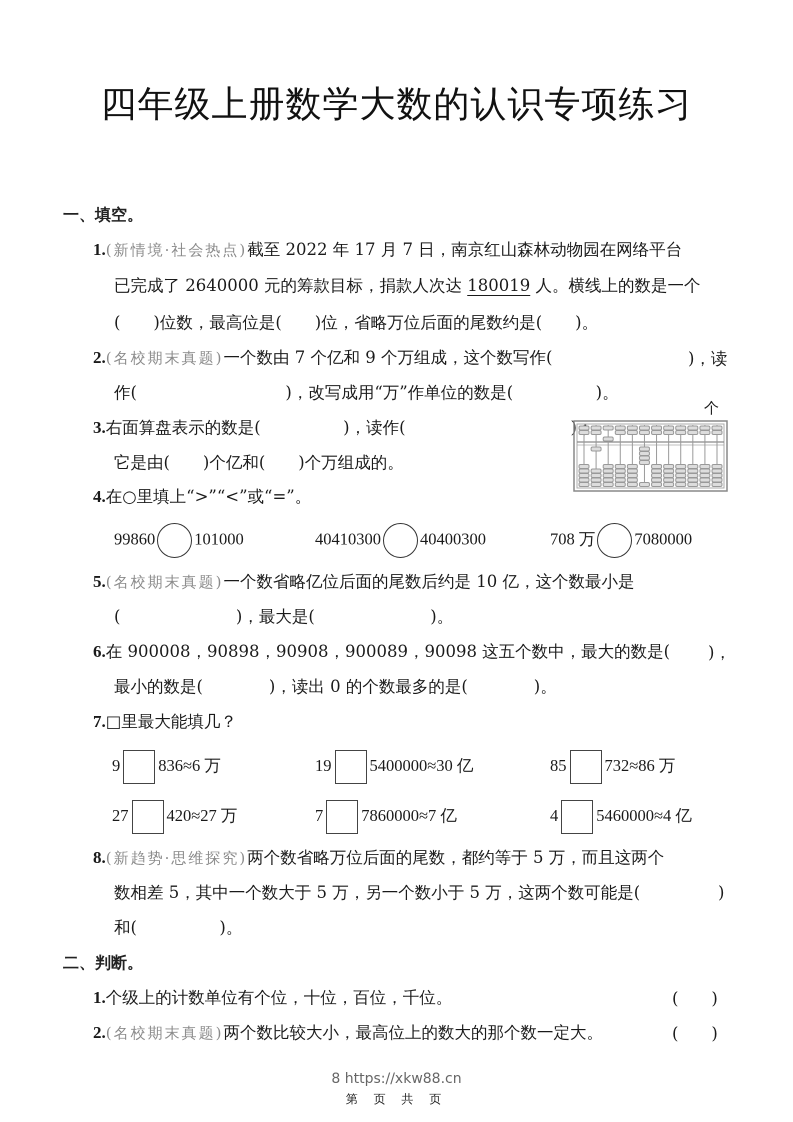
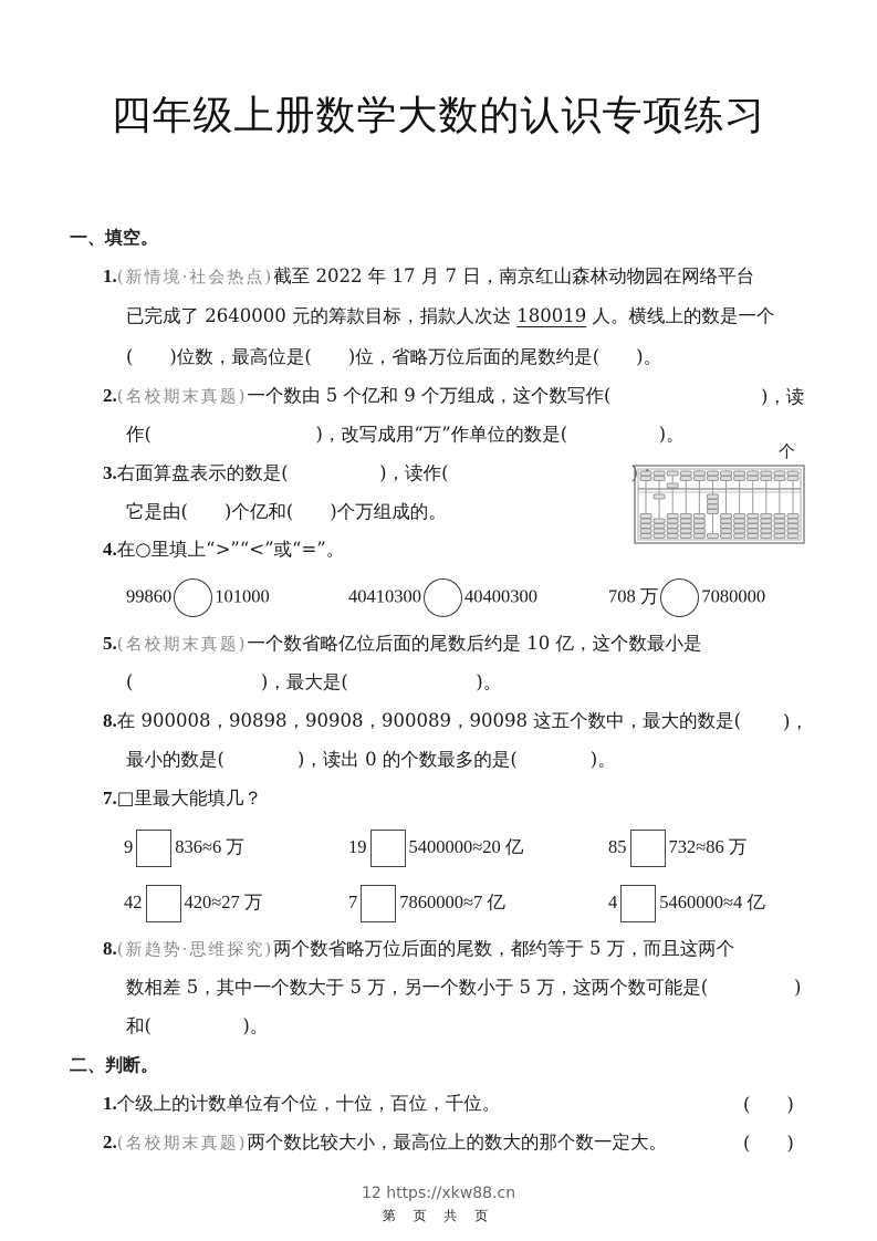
  四年级上册数学大数的认识专项练习
  一、填空。
  1.(新情境·社会热点)截至 2022 年 17 月 7 日，南京红山森林动物园在网络平台
  已完成了 2640000 元的筹款目标，捐款人次达 180019 人。横线上的数是一个
  ( )位数，最高位是( )位，省略万位后面的尾数约是( )。
- 2.(名校期末真题)一个数由 7 个亿和 9 个万组成，这个数写作(
+ 2.(名校期末真题)一个数由 5 个亿和 9 个万组成，这个数写作(
  )，读
  作( )，改写成用“万”作单位的数是( )。
  3.右面算盘表示的数是( )，读作(
  它是由( )个亿和( )个万组成的。
  个
  4.在○里填上“>”“<”或“=”。
  99860 101000
  40410300 40400300
  708 万 7080000
  5.(名校期末真题)一个数省略亿位后面的尾数后约是 10 亿，这个数最小是
  ( )，最大是( )。
- 6.在 900008，90898，90908，900089，90098 这五个数中，最大的数是(
+ 8.在 900008，90898，90908，900089，90098 这五个数中，最大的数是(
  )，
  最小的数是( )，读出 0 的个数最多的是( )。
  7.□里最大能填几？
  9 836≈6 万
- 19 5400000≈30 亿
+ 19 5400000≈20 亿
  85 732≈86 万
- 27 420≈27 万
+ 42 420≈27 万
  7 7860000≈7 亿
  4 5460000≈4 亿
  8.(新趋势·思维探究)两个数省略万位后面的尾数，都约等于 5 万，而且这两个
  数相差 5，其中一个数大于 5 万，另一个数小于 5 万，这两个数可能是(
  )
  和( )。
  二、判断。
  1.个级上的计数单位有个位，十位，百位，千位。
  ( )
  2.(名校期末真题)两个数比较大小，最高位上的数大的那个数一定大。
  ( )
- 8 https://xkw88.cn
+ 12 https://xkw88.cn
  第 页 共 页
